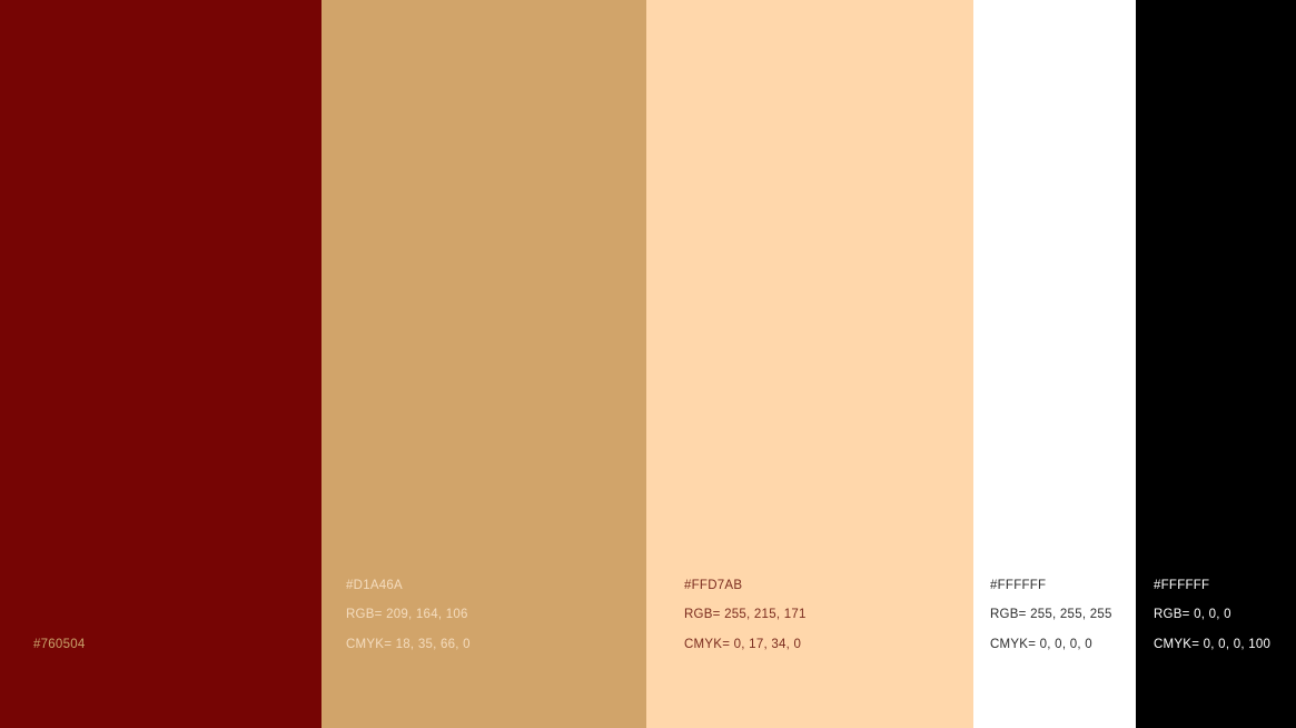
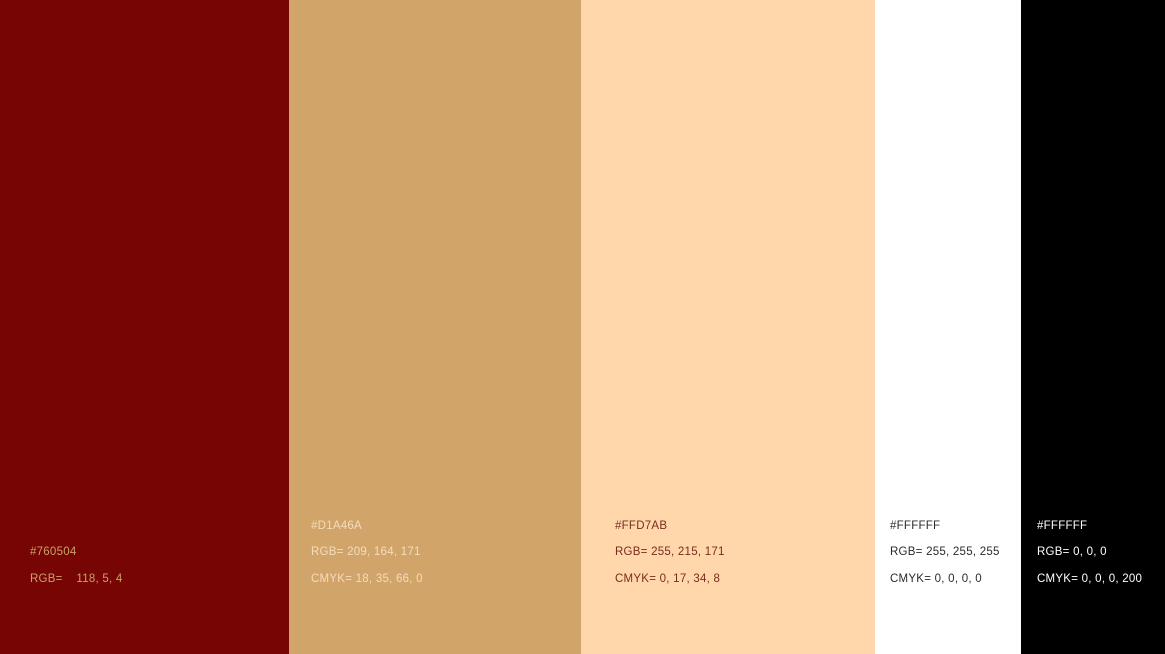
  #760504
+ RGB= 118, 5, 4
  #D1A46A
- RGB= 209, 164, 106
+ RGB= 209, 164, 171
  CMYK= 18, 35, 66, 0
  #FFD7AB
  RGB= 255, 215, 171
- CMYK= 0, 17, 34, 0
+ CMYK= 0, 17, 34, 8
  #FFFFFF
  RGB= 255, 255, 255
  CMYK= 0, 0, 0, 0
  #FFFFFF
  RGB= 0, 0, 0
- CMYK= 0, 0, 0, 100
+ CMYK= 0, 0, 0, 200
